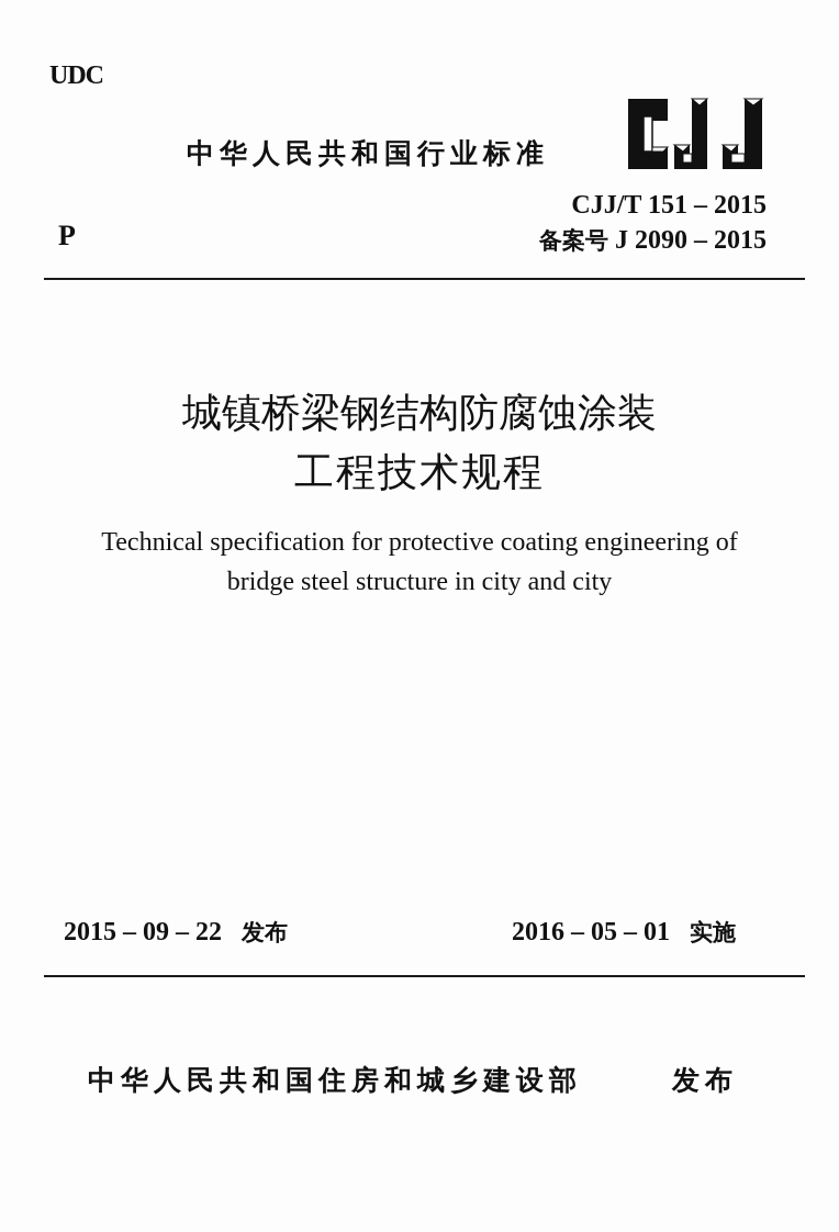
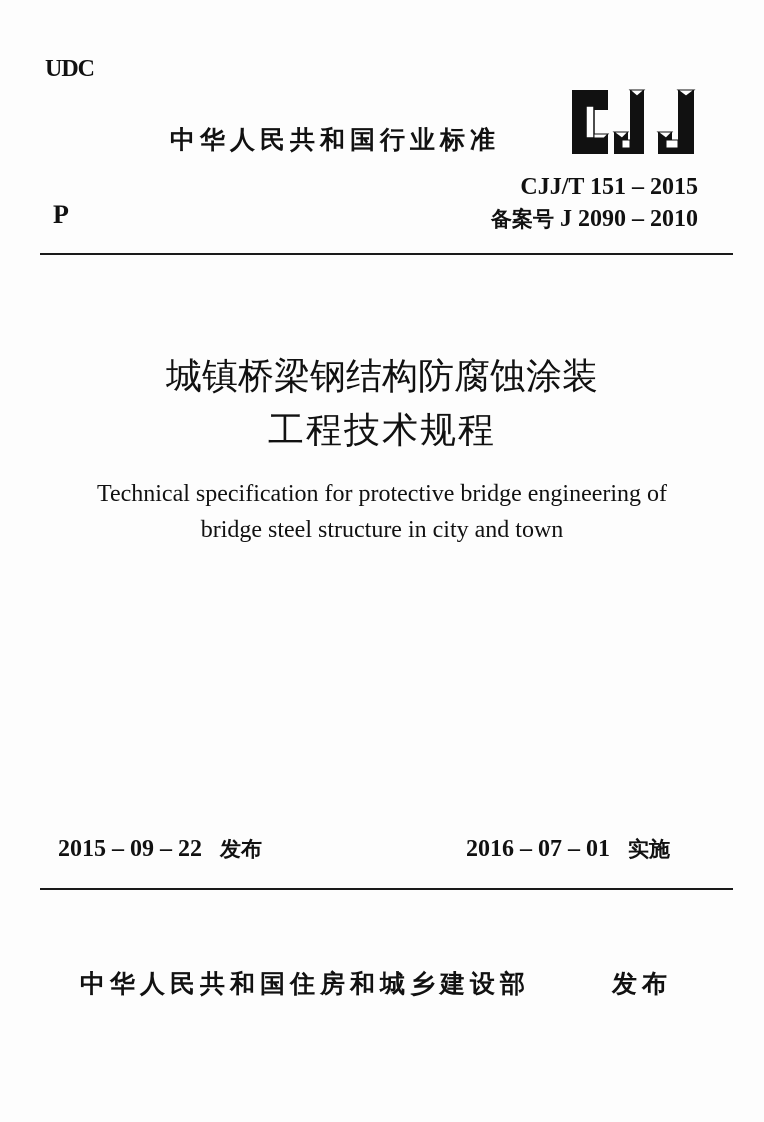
  UDC
  中华人民共和国行业标准
  CJJ/T 151 – 2015
- 备案号 J 2090 – 2015
+ 备案号 J 2090 – 2010
  P
  城镇桥梁钢结构防腐蚀涂装
  工程技术规程
- Technical specification for protective coating engineering of
+ Technical specification for protective bridge engineering of
- bridge steel structure in city and city
+ bridge steel structure in city and town
  2015 – 09 – 22 发布
- 2016 – 05 – 01 实施
+ 2016 – 07 – 01 实施
  中华人民共和国住房和城乡建设部
  发布
